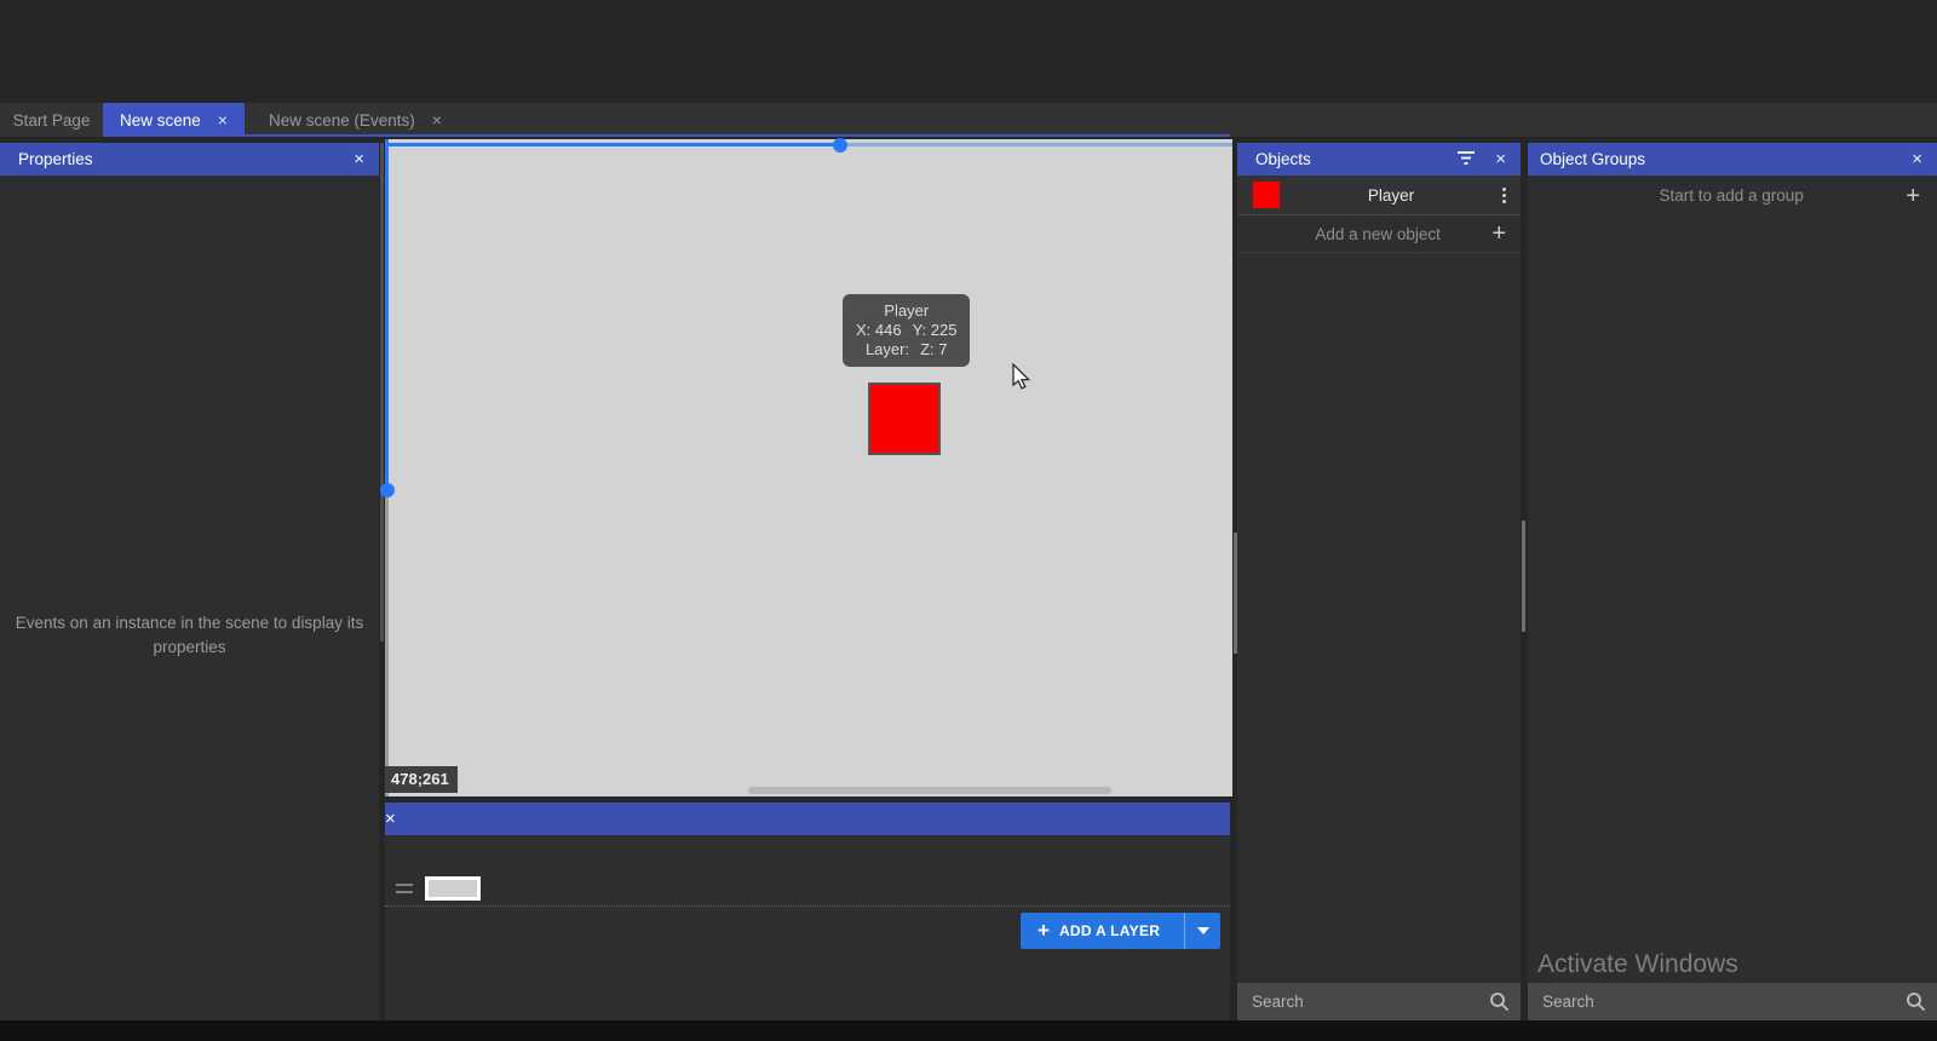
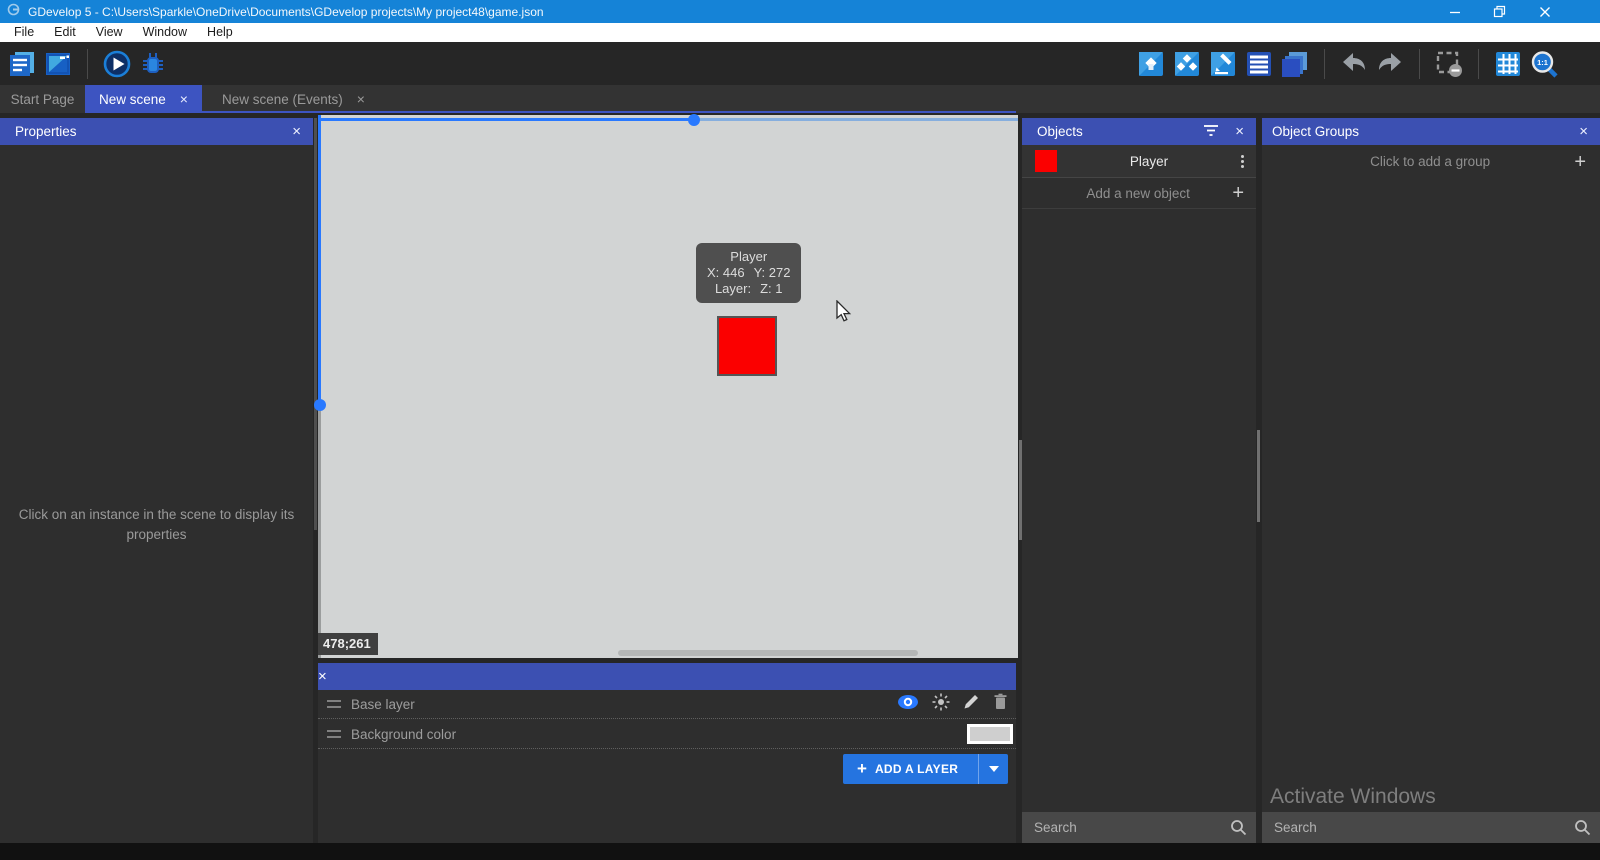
+ GDevelop 5 - C:\Users\Sparkle\OneDrive\Documents\GDevelop projects\My project48\game.json
+ File
+ Edit
+ View
+ Window
+ Help
+ 1:1
  Start Page
  New scene
  ×
  New scene (Events)
  ×
  Properties
  ×
- Events on an instance in the scene to display its properties
+ Click on an instance in the scene to display its properties
  Player
  X: 446
- Y: 225
+ Y: 272
  Layer:
- Z: 7
+ Z: 1
  478;261
  ×
+ Base layer
+ Background color
  +
  ADD A LAYER
  Objects
  ×
  Player
  Add a new object
  +
  Search
  Object Groups
  ×
  Activate Windows
- Start to add a group
+ Click to add a group
  +
  Search
